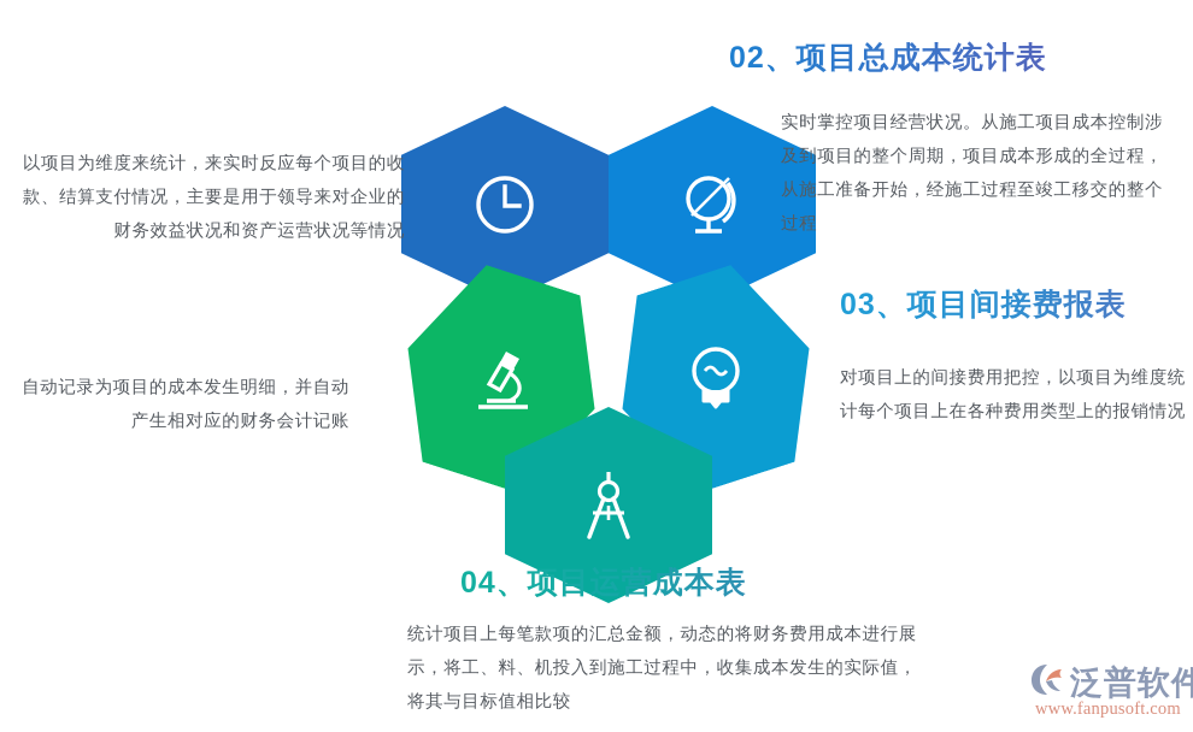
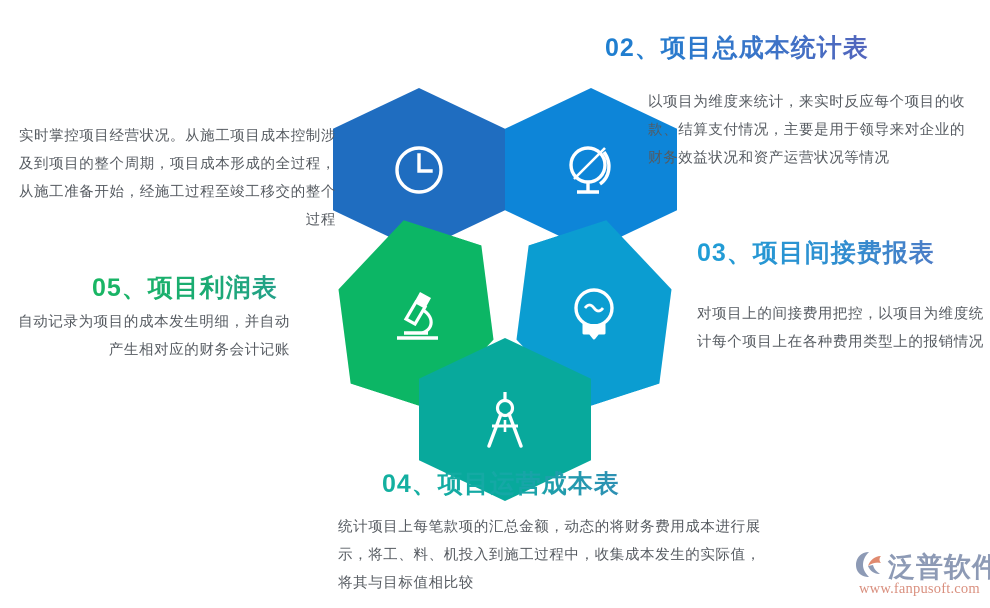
- 以项目为维度来统计，来实时反应每个项目的收款、结算支付情况，主要是用于领导来对企业的财务效益状况和资产运营状况等情况
+ 实时掌控项目经营状况。从施工项目成本控制涉及到项目的整个周期，项目成本形成的全过程，从施工准备开始，经施工过程至竣工移交的整个过程
  02、项目总成本统计表
- 实时掌控项目经营状况。从施工项目成本控制涉及到项目的整个周期，项目成本形成的全过程，从施工准备开始，经施工过程至竣工移交的整个过程
+ 以项目为维度来统计，来实时反应每个项目的收款、结算支付情况，主要是用于领导来对企业的财务效益状况和资产运营状况等情况
  03、项目间接费报表
  对项目上的间接费用把控，以项目为维度统计每个项目上在各种费用类型上的报销情况
  04、项目运营成本表
  统计项目上每笔款项的汇总金额，动态的将财务费用成本进行展示，将工、料、机投入到施工过程中，收集成本发生的实际值，将其与目标值相比较
+ 05、项目利润表
  自动记录为项目的成本发生明细，并自动产生相对应的财务会计记账
  泛普软件
  www.fanpusoft.com
